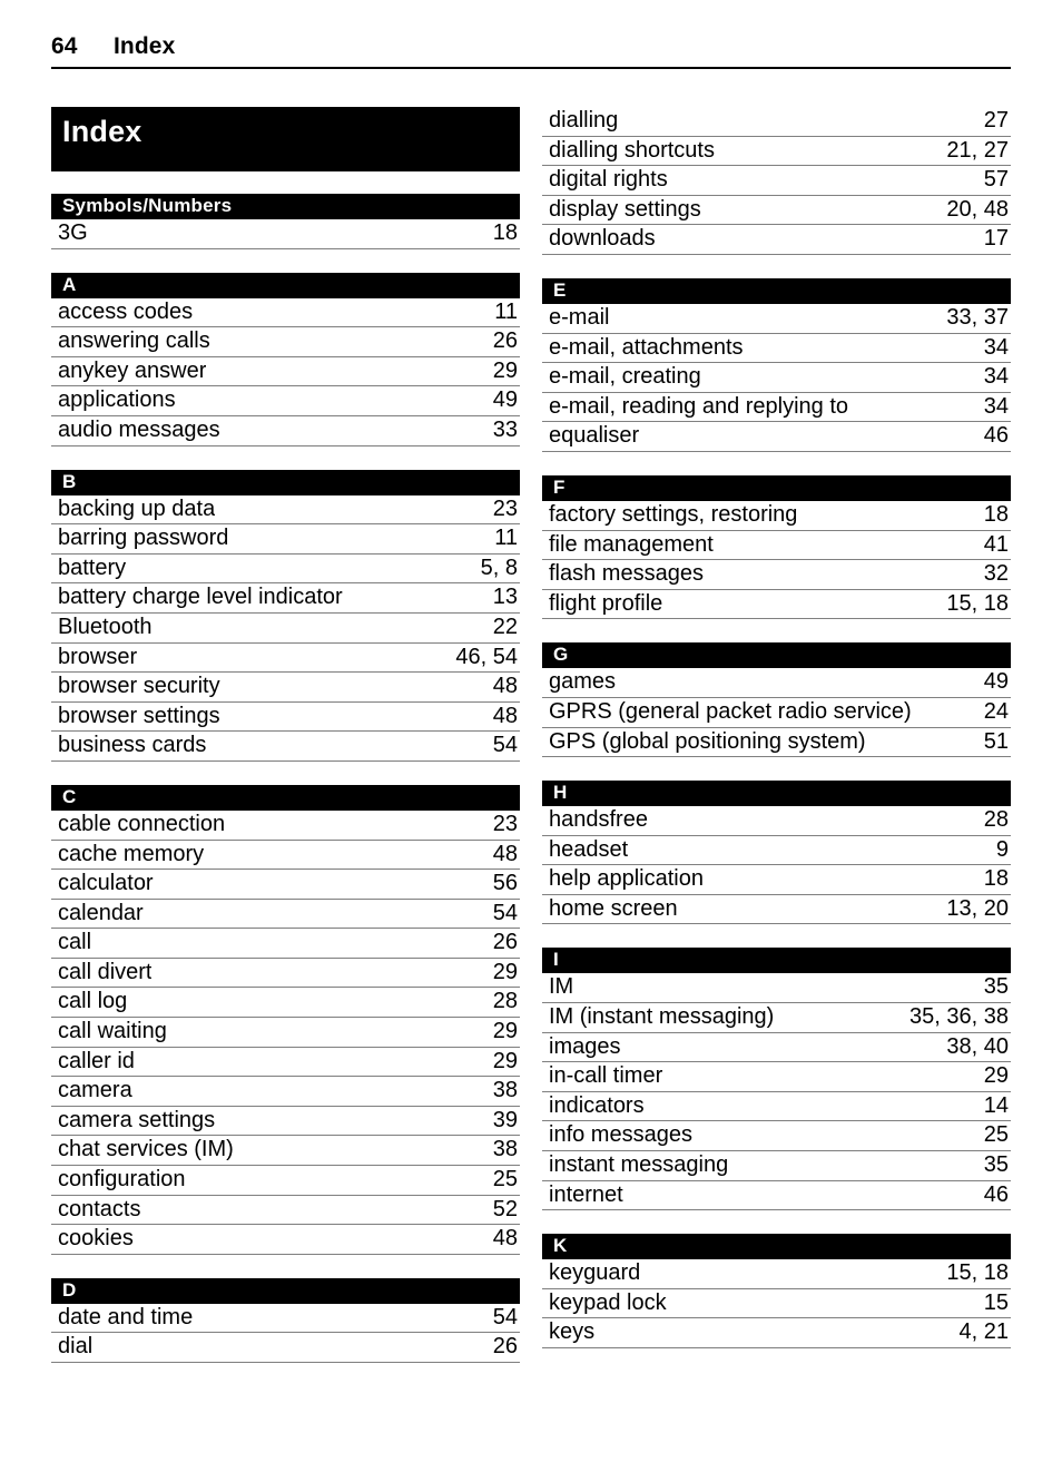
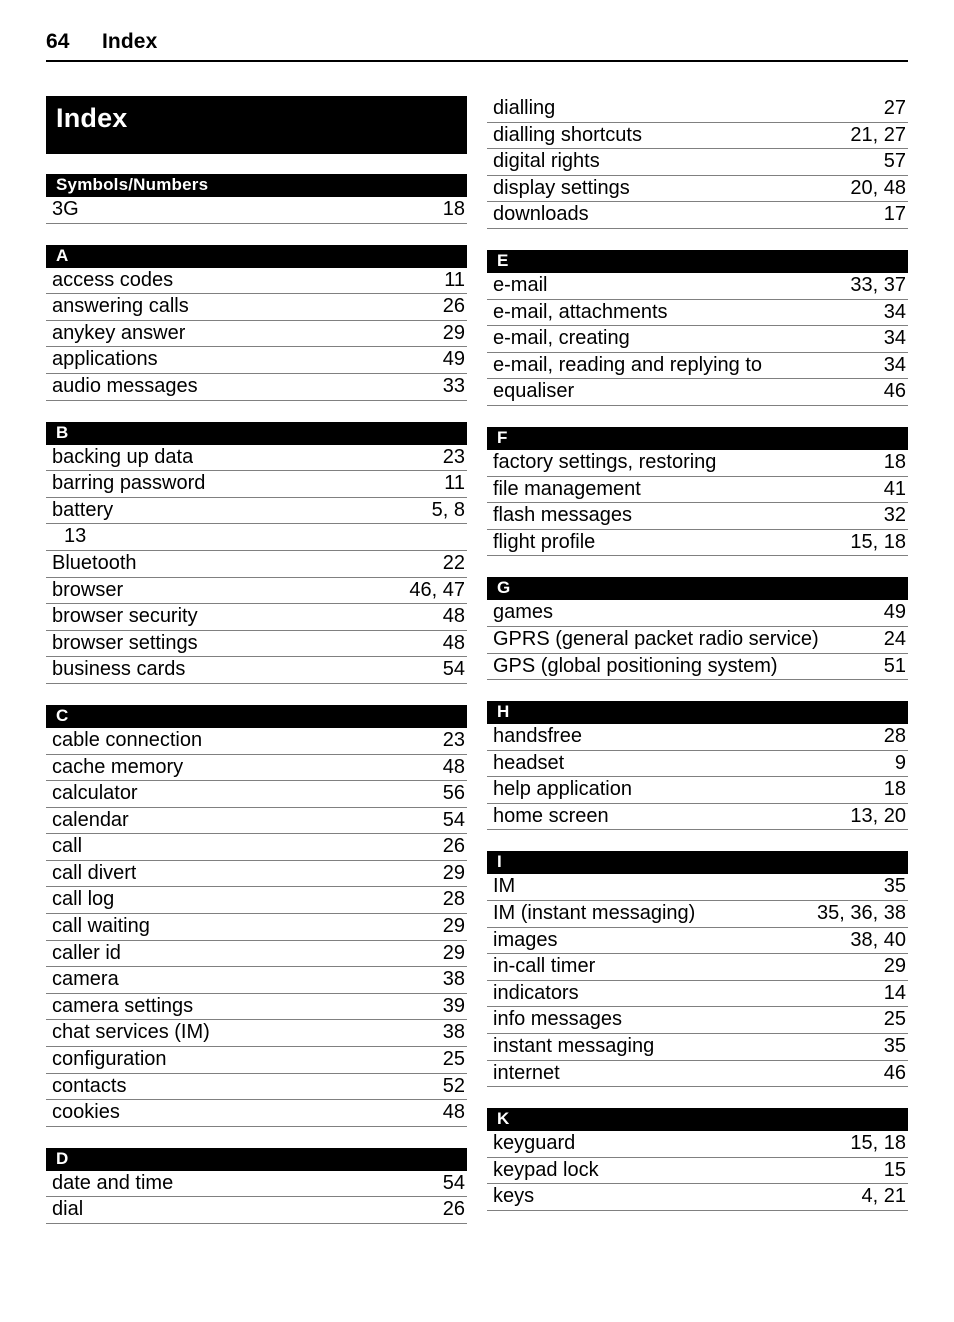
  64
  Index
  Index
  Symbols/Numbers
  3G
  18
  A
  access codes
  11
  answering calls
  26
  anykey answer
  29
  applications
  49
  audio messages
  33
  B
  backing up data
  23
  barring password
  11
  battery
  5, 8
- battery charge level indicator
  13
  Bluetooth
  22
  browser
- 46, 54
+ 46, 47
  browser security
  48
  browser settings
  48
  business cards
  54
  C
  cable connection
  23
  cache memory
  48
  calculator
  56
  calendar
  54
  call
  26
  call divert
  29
  call log
  28
  call waiting
  29
  caller id
  29
  camera
  38
  camera settings
  39
  chat services (IM)
  38
  configuration
  25
  contacts
  52
  cookies
  48
  D
  date and time
  54
  dial
  26
  dialling
  27
  dialling shortcuts
  21, 27
  digital rights
  57
  display settings
  20, 48
  downloads
  17
  E
  e-mail
  33, 37
  e-mail, attachments
  34
  e-mail, creating
  34
  e-mail, reading and replying to
  34
  equaliser
  46
  F
  factory settings, restoring
  18
  file management
  41
  flash messages
  32
  flight profile
  15, 18
  G
  games
  49
  GPRS (general packet radio service)
  24
  GPS (global positioning system)
  51
  H
  handsfree
  28
  headset
  9
  help application
  18
  home screen
  13, 20
  I
  IM
  35
  IM (instant messaging)
  35, 36, 38
  images
  38, 40
  in-call timer
  29
  indicators
  14
  info messages
  25
  instant messaging
  35
  internet
  46
  K
  keyguard
  15, 18
  keypad lock
  15
  keys
  4, 21
